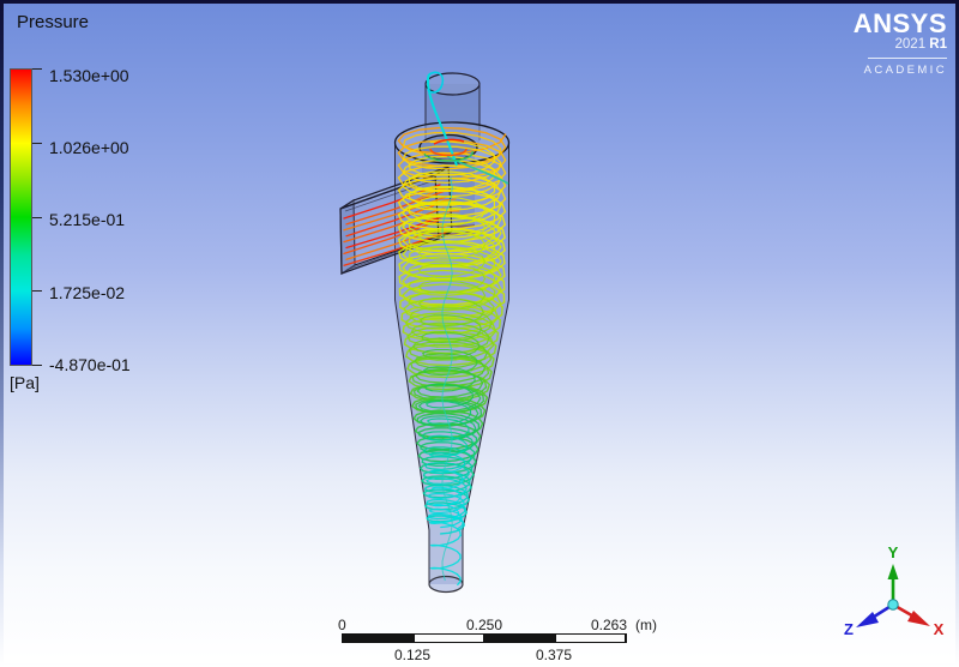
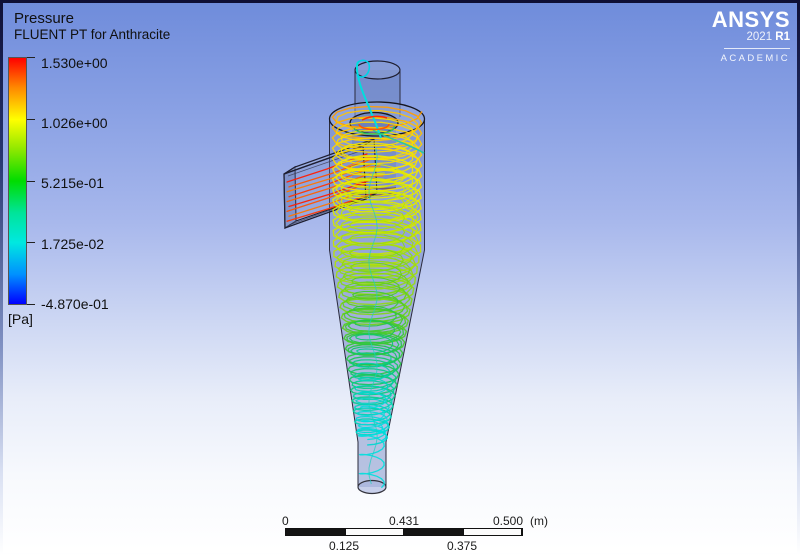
  Pressure
+ FLUENT PT for Anthracite
  1.530e+00
  1.026e+00
  5.215e-01
  1.725e-02
  -4.870e-01
  [Pa]
  ANSYS
  2021 R1
  ACADEMIC
  0
- 0.250
+ 0.431
- 0.263
+ 0.500
  (m)
  0.125
  0.375
- Y
- Z
- X
